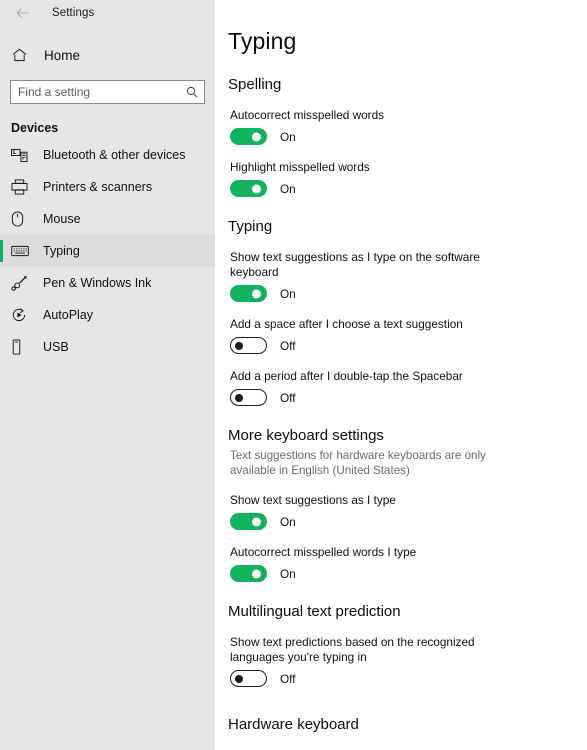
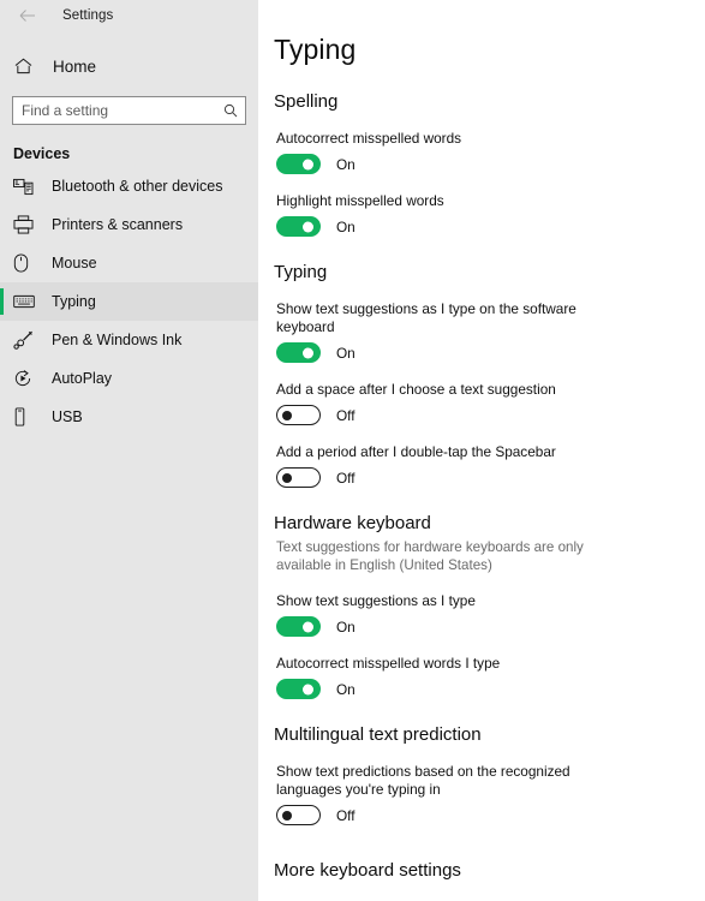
  Settings
  Home
  Find a setting
  Devices
  Bluetooth & other devices
  Printers & scanners
  Mouse
  Typing
  Pen & Windows Ink
  AutoPlay
  USB
  Typing
  Spelling
  Autocorrect misspelled words
  On
  Highlight misspelled words
  On
  Typing
  Show text suggestions as I type on the software keyboard
  On
  Add a space after I choose a text suggestion
  Off
  Add a period after I double-tap the Spacebar
  Off
- More keyboard settings
+ Hardware keyboard
  Text suggestions for hardware keyboards are only available in English (United States)
  Show text suggestions as I type
  On
  Autocorrect misspelled words I type
  On
  Multilingual text prediction
  Show text predictions based on the recognized languages you're typing in
  Off
- Hardware keyboard
+ More keyboard settings
